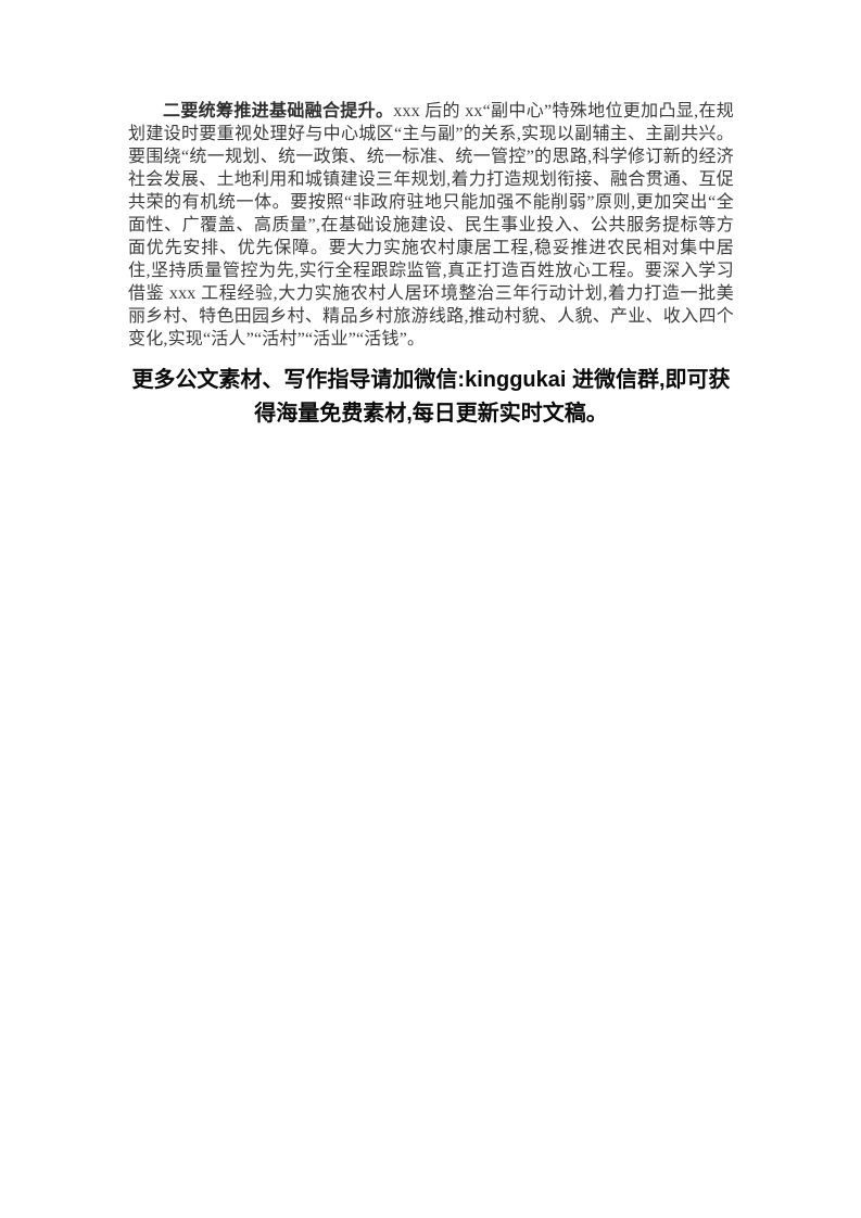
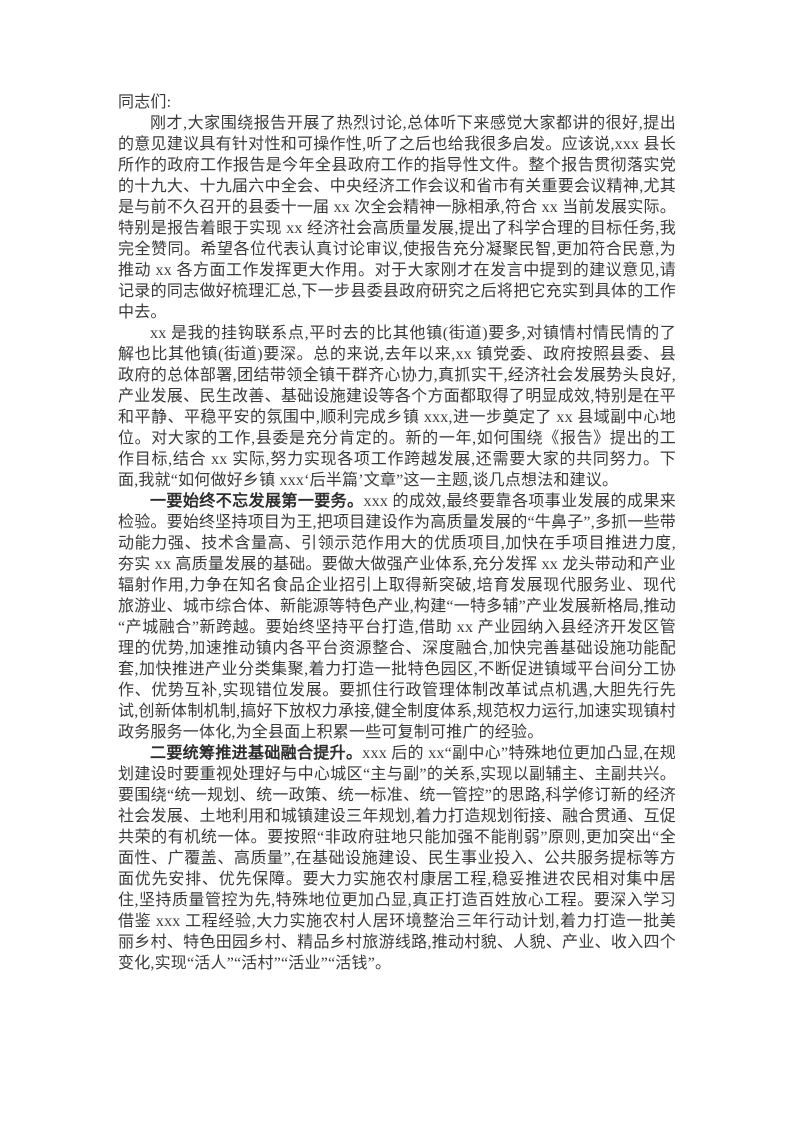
+ 同志们:
+ 刚才,大家围绕报告开展了热烈讨论,总体听下来感觉大家都讲的很好,提出的意见建议具有针对性和可操作性,听了之后也给我很多启发。应该说,xxx 县长所作的政府工作报告是今年全县政府工作的指导性文件。整个报告贯彻落实党的十九大、十九届六中全会、中央经济工作会议和省市有关重要会议精神,尤其是与前不久召开的县委十一届 xx 次全会精神一脉相承,符合 xx 当前发展实际。特别是报告着眼于实现 xx 经济社会高质量发展,提出了科学合理的目标任务,我完全赞同。希望各位代表认真讨论审议,使报告充分凝聚民智,更加符合民意,为推动 xx 各方面工作发挥更大作用。对于大家刚才在发言中提到的建议意见,请记录的同志做好梳理汇总,下一步县委县政府研究之后将把它充实到具体的工作中去。
+ xx 是我的挂钩联系点,平时去的比其他镇(街道)要多,对镇情村情民情的了解也比其他镇(街道)要深。总的来说,去年以来,xx 镇党委、政府按照县委、县政府的总体部署,团结带领全镇干群齐心协力,真抓实干,经济社会发展势头良好,产业发展、民生改善、基础设施建设等各个方面都取得了明显成效,特别是在平和平静、平稳平安的氛围中,顺利完成乡镇 xxx,进一步奠定了 xx 县域副中心地位。对大家的工作,县委是充分肯定的。新的一年,如何围绕《报告》提出的工作目标,结合 xx 实际,努力实现各项工作跨越发展,还需要大家的共同努力。下面,我就“如何做好乡镇 xxx‘后半篇’文章”这一主题,谈几点想法和建议。
+ 一要始终不忘发展第一要务。xxx 的成效,最终要靠各项事业发展的成果来检验。要始终坚持项目为王,把项目建设作为高质量发展的“牛鼻子”,多抓一些带动能力强、技术含量高、引领示范作用大的优质项目,加快在手项目推进力度,夯实 xx 高质量发展的基础。要做大做强产业体系,充分发挥 xx 龙头带动和产业辐射作用,力争在知名食品企业招引上取得新突破,培育发展现代服务业、现代旅游业、城市综合体、新能源等特色产业,构建“一特多辅”产业发展新格局,推动“产城融合”新跨越。要始终坚持平台打造,借助 xx 产业园纳入县经济开发区管理的优势,加速推动镇内各平台资源整合、深度融合,加快完善基础设施功能配套,加快推进产业分类集聚,着力打造一批特色园区,不断促进镇域平台间分工协作、优势互补,实现错位发展。要抓住行政管理体制改革试点机遇,大胆先行先试,创新体制机制,搞好下放权力承接,健全制度体系,规范权力运行,加速实现镇村政务服务一体化,为全县面上积累一些可复制可推广的经验。
- 二要统筹推进基础融合提升。xxx 后的 xx“副中心”特殊地位更加凸显,在规划建设时要重视处理好与中心城区“主与副”的关系,实现以副辅主、主副共兴。要围绕“统一规划、统一政策、统一标准、统一管控”的思路,科学修订新的经济社会发展、土地利用和城镇建设三年规划,着力打造规划衔接、融合贯通、互促共荣的有机统一体。要按照“非政府驻地只能加强不能削弱”原则,更加突出“全面性、广覆盖、高质量”,在基础设施建设、民生事业投入、公共服务提标等方面优先安排、优先保障。要大力实施农村康居工程,稳妥推进农民相对集中居住,坚持质量管控为先,实行全程跟踪监管,真正打造百姓放心工程。要深入学习借鉴 xxx 工程经验,大力实施农村人居环境整治三年行动计划,着力打造一批美丽乡村、特色田园乡村、精品乡村旅游线路,推动村貌、人貌、产业、收入四个变化,实现“活人”“活村”“活业”“活钱”。
+ 二要统筹推进基础融合提升。xxx 后的 xx“副中心”特殊地位更加凸显,在规划建设时要重视处理好与中心城区“主与副”的关系,实现以副辅主、主副共兴。要围绕“统一规划、统一政策、统一标准、统一管控”的思路,科学修订新的经济社会发展、土地利用和城镇建设三年规划,着力打造规划衔接、融合贯通、互促共荣的有机统一体。要按照“非政府驻地只能加强不能削弱”原则,更加突出“全面性、广覆盖、高质量”,在基础设施建设、民生事业投入、公共服务提标等方面优先安排、优先保障。要大力实施农村康居工程,稳妥推进农民相对集中居住,坚持质量管控为先,特殊地位更加凸显,真正打造百姓放心工程。要深入学习借鉴 xxx 工程经验,大力实施农村人居环境整治三年行动计划,着力打造一批美丽乡村、特色田园乡村、精品乡村旅游线路,推动村貌、人貌、产业、收入四个变化,实现“活人”“活村”“活业”“活钱”。
- 更多公文素材、写作指导请加微信:kinggukai 进微信群,即可获得海量免费素材,每日更新实时文稿。
